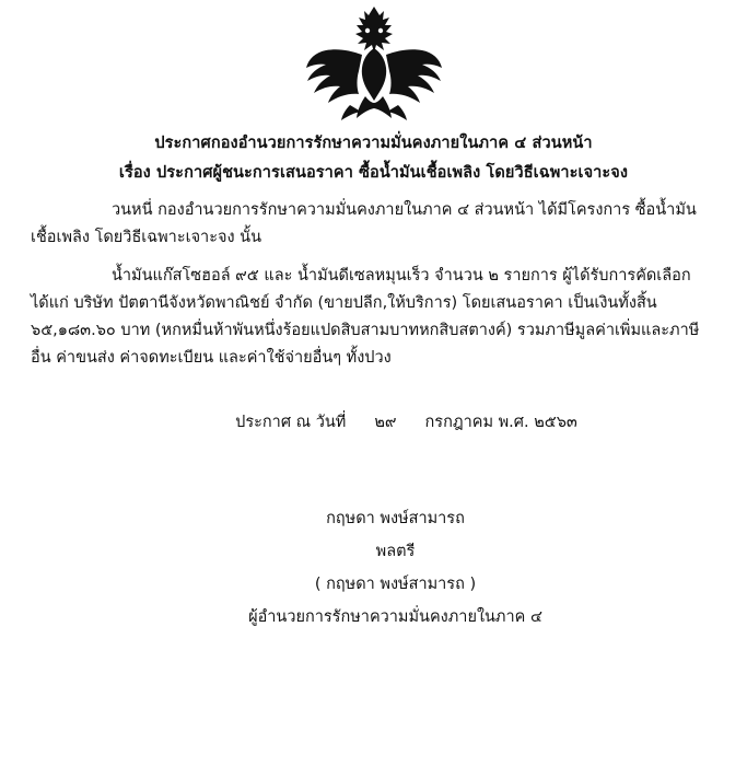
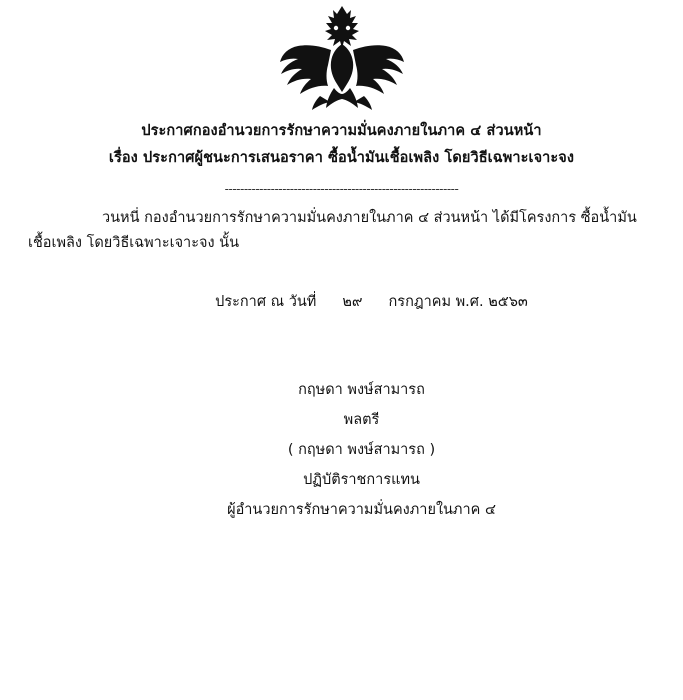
  ประกาศกองอำนวยการรักษาความมั่นคงภายในภาค ๔ ส่วนหน้า
  เรื่อง ประกาศผู้ชนะการเสนอราคา ซื้อน้ำมันเชื้อเพลิง โดยวิธีเฉพาะเจาะจง
+ -------------------------------------------------------------
  วนหนี่ กองอำนวยการรักษาความมั่นคงภายในภาค ๔ ส่วนหน้า ได้มีโครงการ ซื้อน้ำมันเชื้อเพลิง โดยวิธีเฉพาะเจาะจง นั้น
- น้ำมันแก๊สโซฮอล์ ๙๕ และ น้ำมันดีเซลหมุนเร็ว จำนวน ๒ รายการ ผู้ได้รับการคัดเลือก ได้แก่ บริษัท ปัตตานีจังหวัดพาณิชย์ จำกัด (ขายปลีก,ให้บริการ) โดยเสนอราคา เป็นเงินทั้งสิ้น ๖๕,๑๘๓.๖๐ บาท (หกหมื่นห้าพันหนึ่งร้อยแปดสิบสามบาทหกสิบสตางค์) รวมภาษีมูลค่าเพิ่มและภาษีอื่น ค่าขนส่ง ค่าจดทะเบียน และค่าใช้จ่ายอื่นๆ ทั้งปวง
  ประกาศ ณ วันที่ ๒๙ กรกฎาคม พ.ศ. ๒๕๖๓
  กฤษดา พงษ์สามารถ
  พลตรี
  ( กฤษดา พงษ์สามารถ )
+ ปฏิบัติราชการแทน
  ผู้อำนวยการรักษาความมั่นคงภายในภาค ๔
